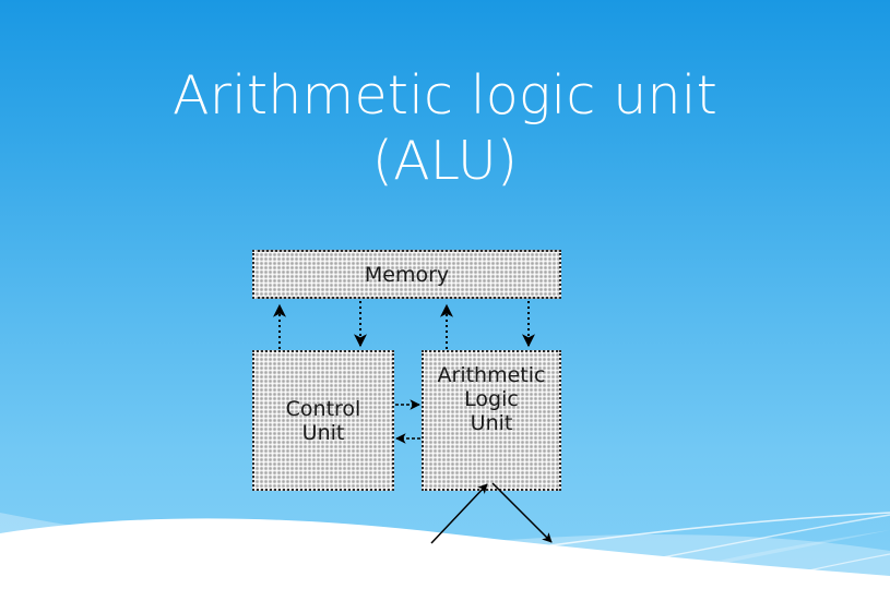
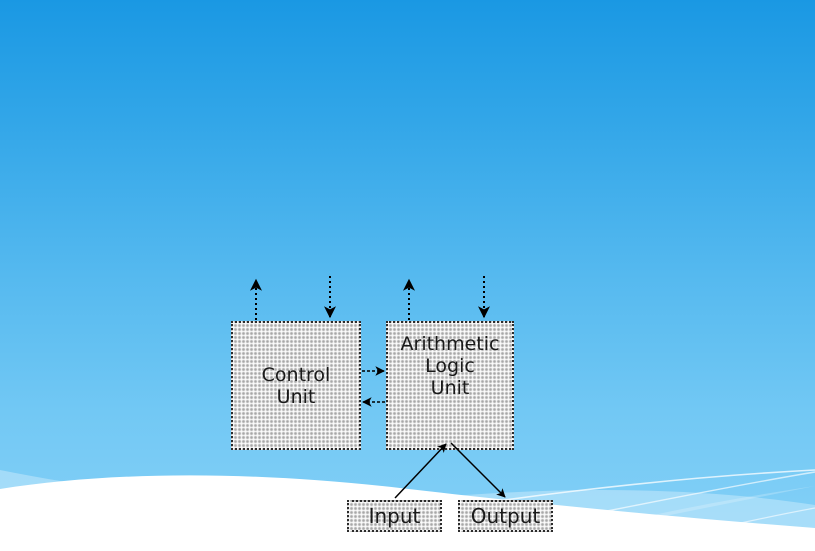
- Arithmetic logic unit
- (ALU)
- Memory
  Control
  Unit
  Arithmetic
  Logic
  Unit
+ Input
+ Output
